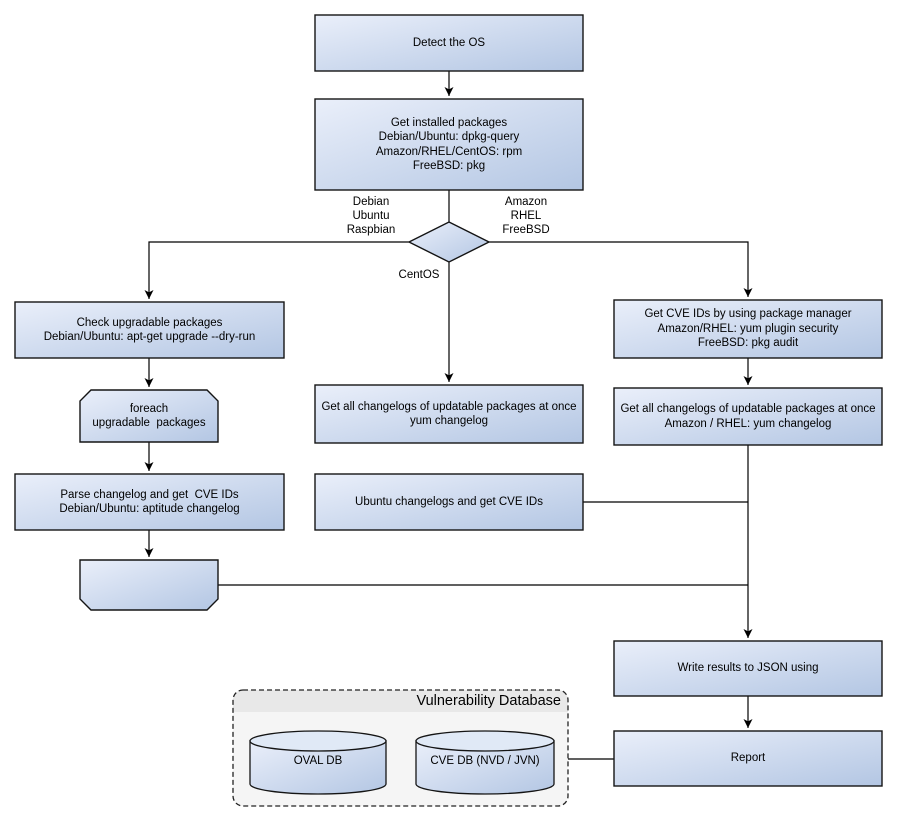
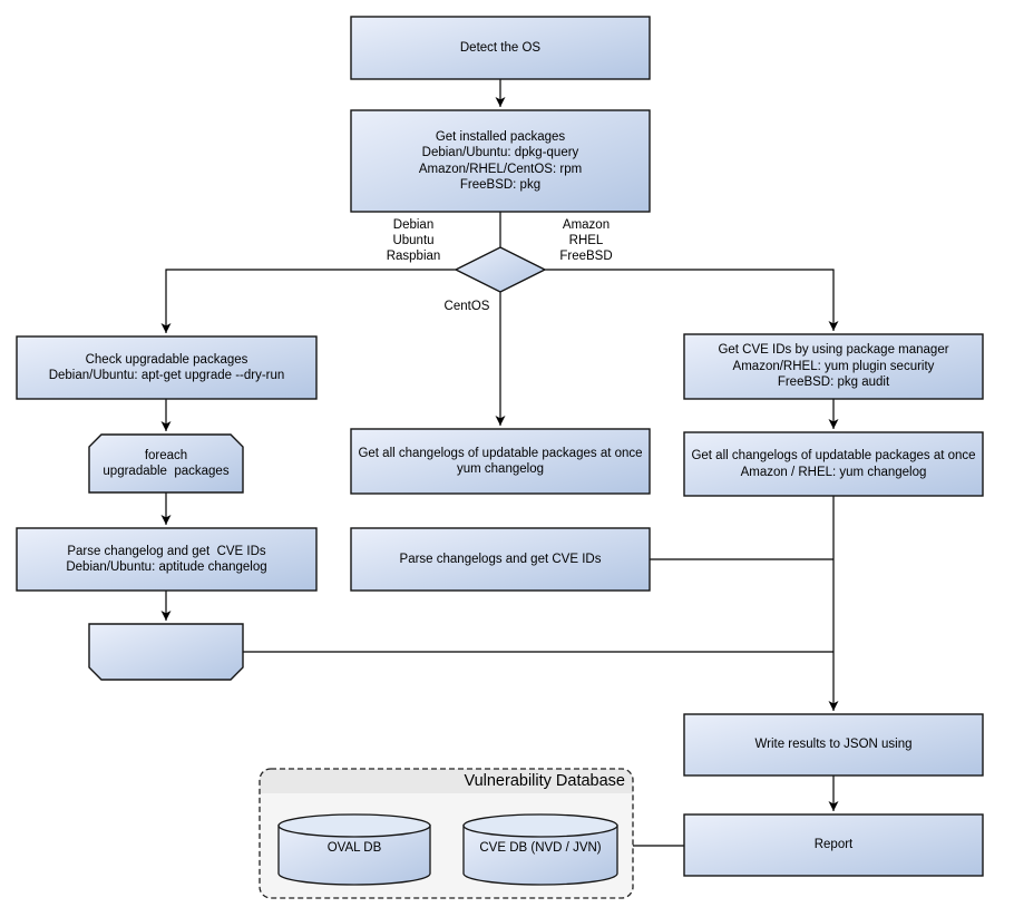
  Detect the OS
  Get installed packages
  Debian/Ubuntu: dpkg-query
  Amazon/RHEL/CentOS: rpm
  FreeBSD: pkg
  Check upgradable packages
  Debian/Ubuntu: apt-get upgrade --dry-run
  foreach
  upgradable packages
  Parse changelog and get CVE IDs
  Debian/Ubuntu: aptitude changelog
  Get all changelogs of updatable packages at once
  yum changelog
- Ubuntu changelogs and get CVE IDs
+ Parse changelogs and get CVE IDs
  Get CVE IDs by using package manager
  Amazon/RHEL: yum plugin security
  FreeBSD: pkg audit
  Get all changelogs of updatable packages at once
  Amazon / RHEL: yum changelog
  Write results to JSON using
  Report
  Debian
  Ubuntu
  Raspbian
  Amazon
  RHEL
  FreeBSD
  CentOS
  Vulnerability Database
  OVAL DB
  CVE DB (NVD / JVN)
